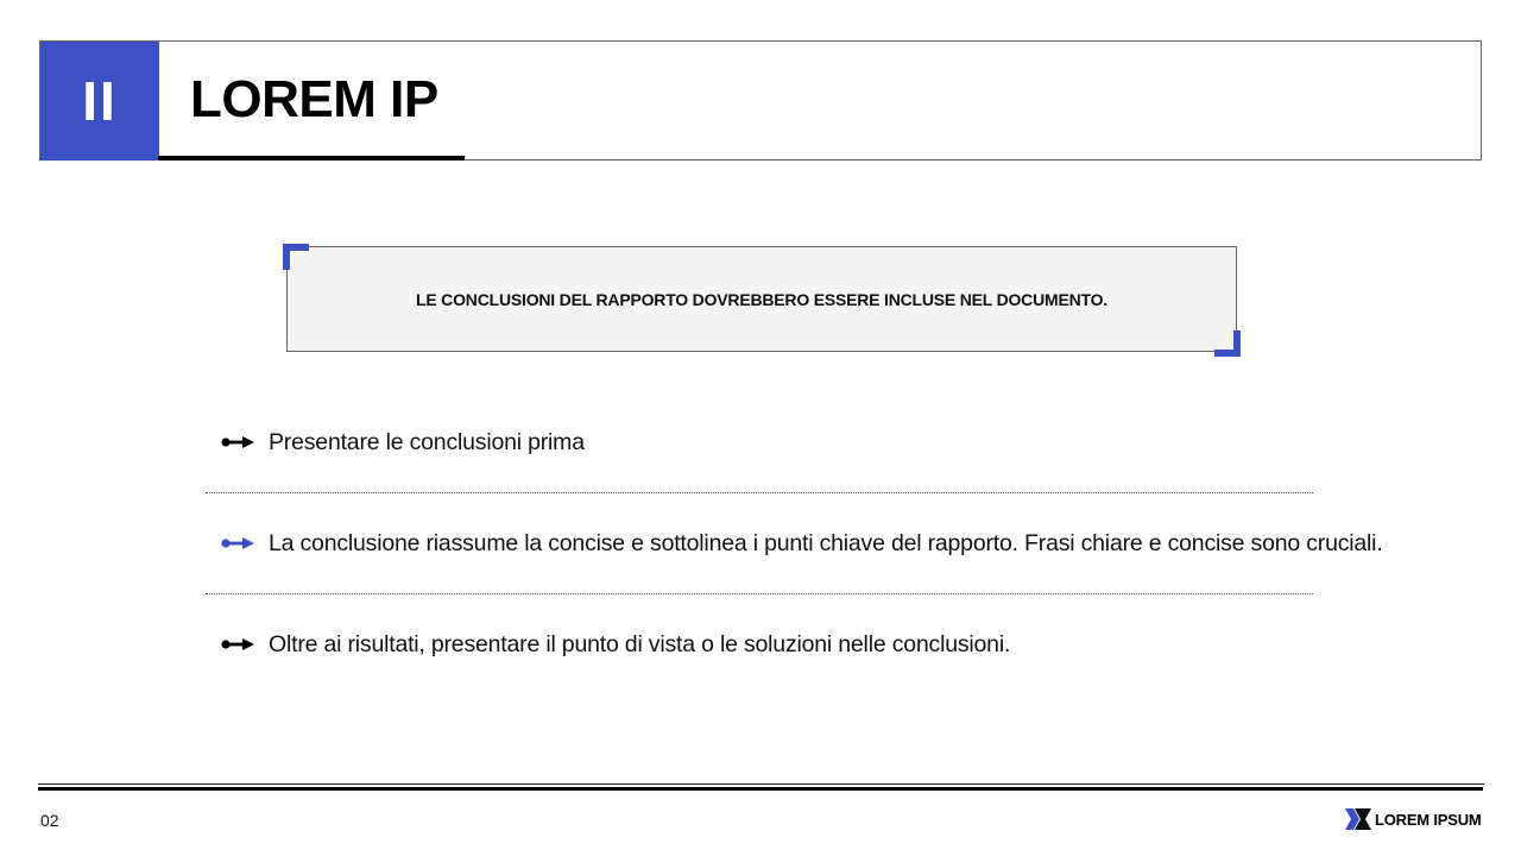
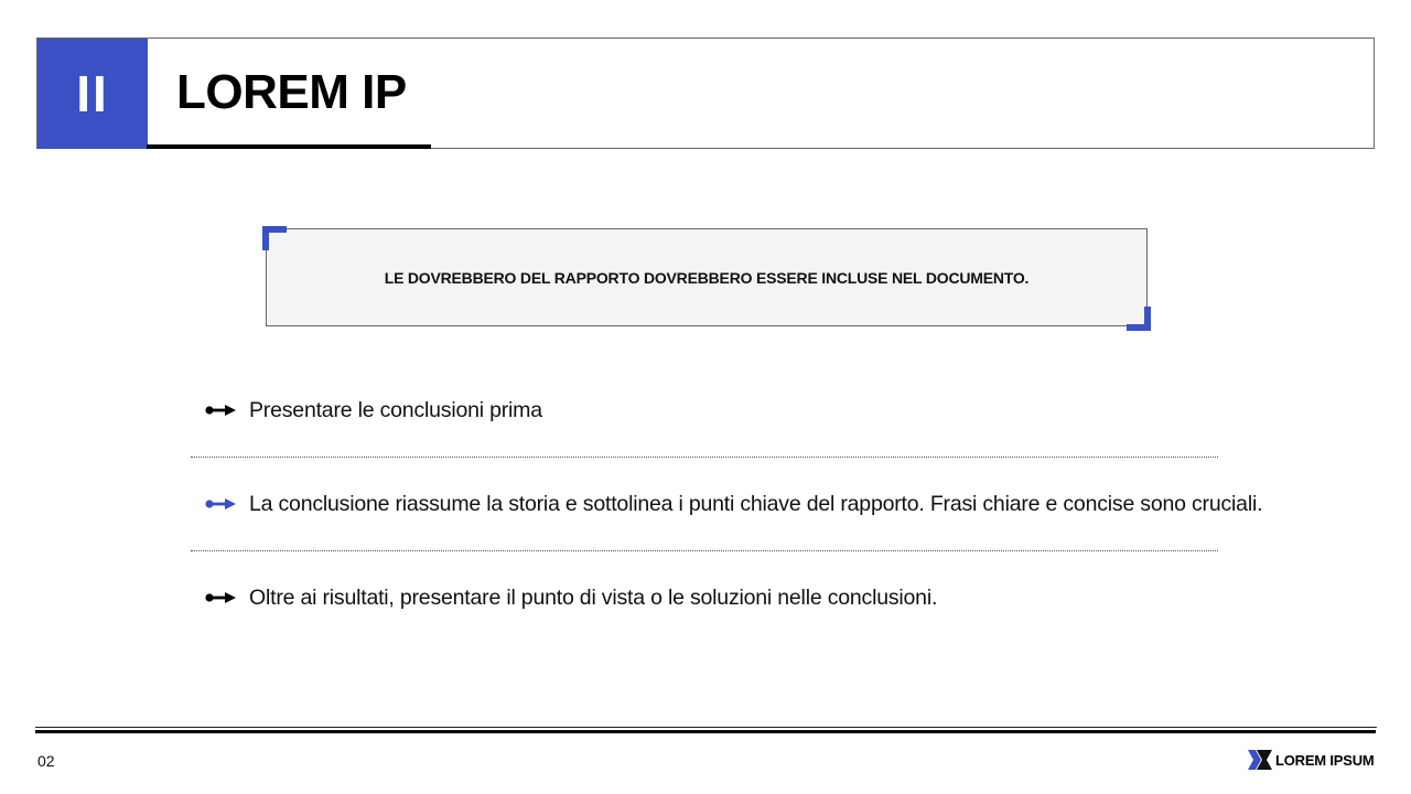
  II
  LOREM IP
- LE CONCLUSIONI DEL RAPPORTO DOVREBBERO ESSERE INCLUSE NEL DOCUMENTO.
+ LE DOVREBBERO DEL RAPPORTO DOVREBBERO ESSERE INCLUSE NEL DOCUMENTO.
  Presentare le conclusioni prima
- La conclusione riassume la concise e sottolinea i punti chiave del rapporto. Frasi chiare e concise sono cruciali.
+ La conclusione riassume la storia e sottolinea i punti chiave del rapporto. Frasi chiare e concise sono cruciali.
  Oltre ai risultati, presentare il punto di vista o le soluzioni nelle conclusioni.
  02
  LOREM IPSUM
